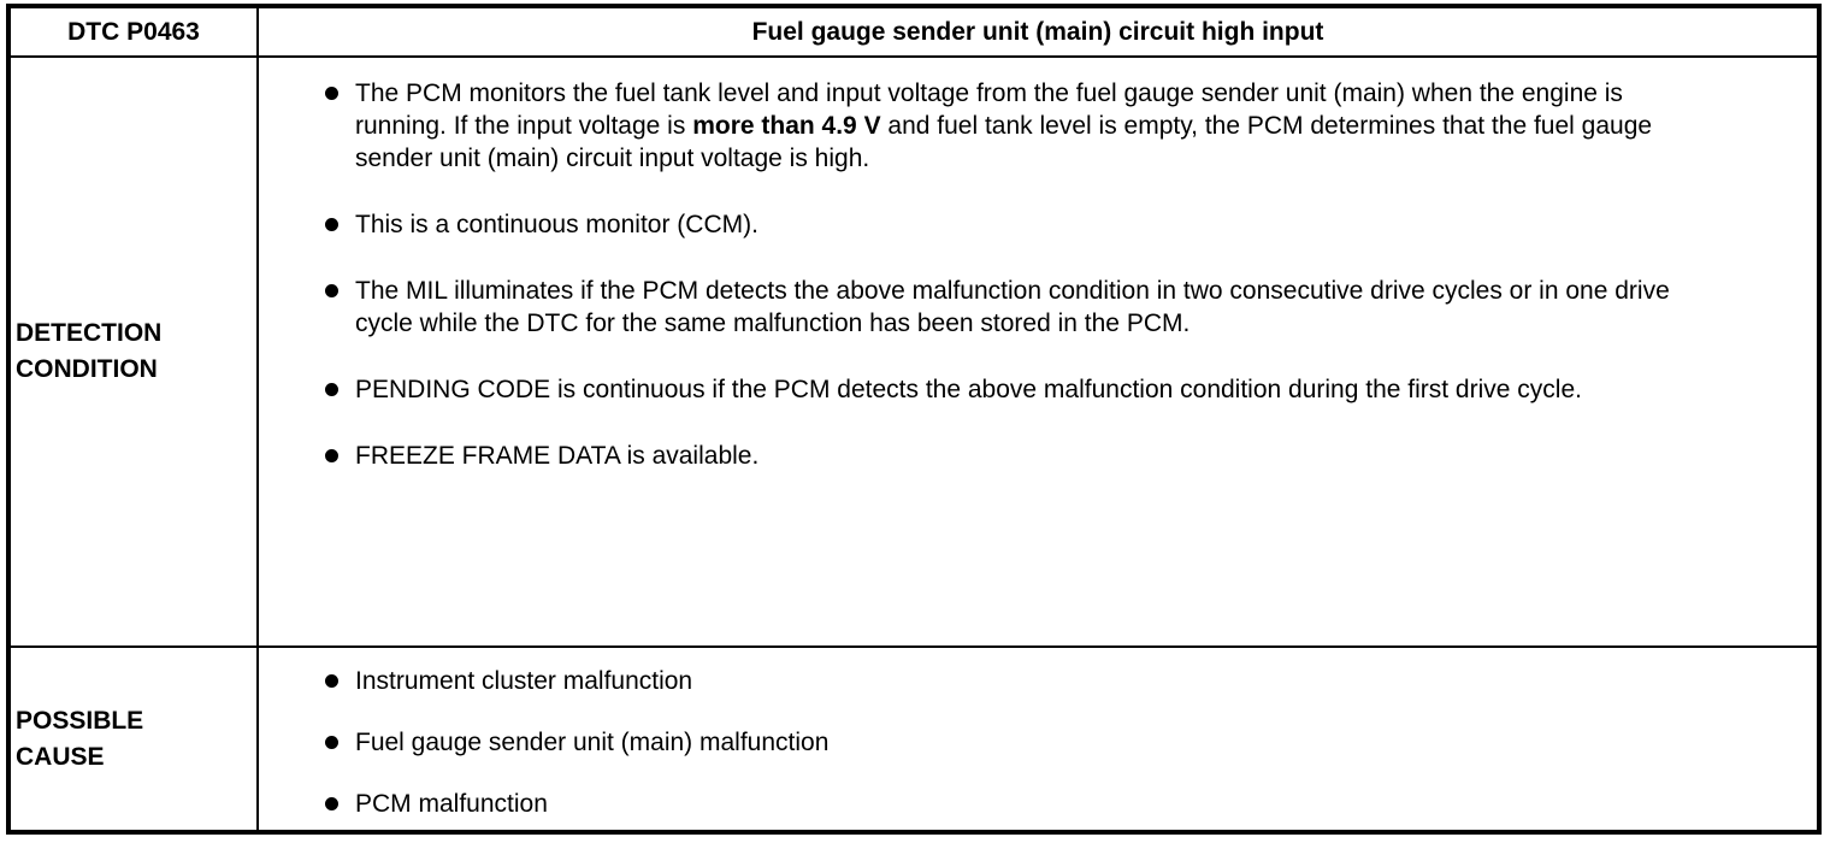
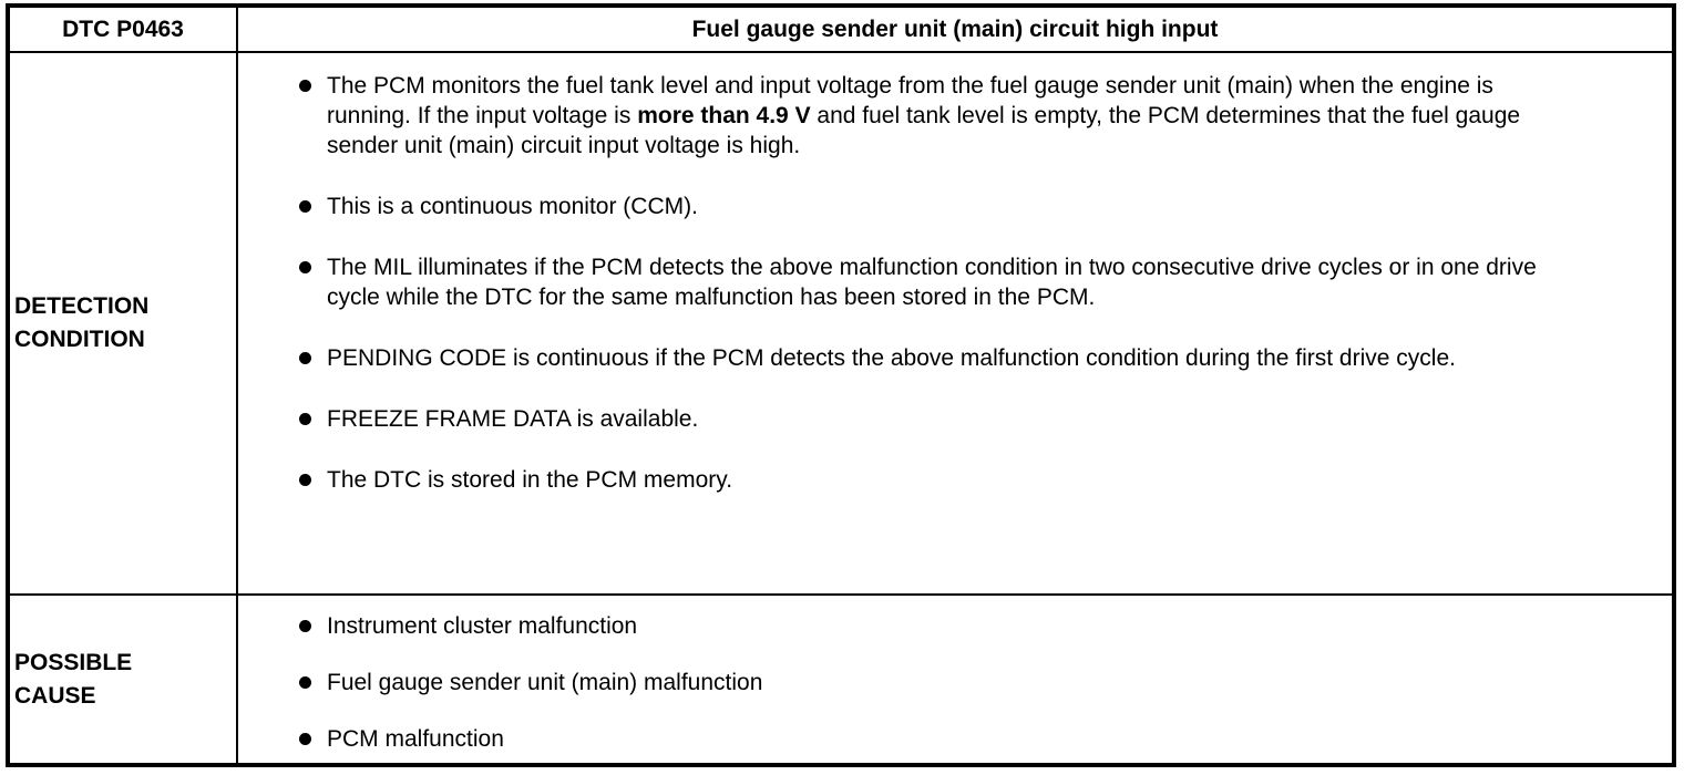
  DTC P0463
  Fuel gauge sender unit (main) circuit high input
  DETECTION CONDITION
  The PCM monitors the fuel tank level and input voltage from the fuel gauge sender unit (main) when the engine is running. If the input voltage is more than 4.9 V and fuel tank level is empty, the PCM determines that the fuel gauge sender unit (main) circuit input voltage is high.
  This is a continuous monitor (CCM).
  The MIL illuminates if the PCM detects the above malfunction condition in two consecutive drive cycles or in one drive cycle while the DTC for the same malfunction has been stored in the PCM.
  PENDING CODE is continuous if the PCM detects the above malfunction condition during the first drive cycle.
  FREEZE FRAME DATA is available.
+ The DTC is stored in the PCM memory.
  POSSIBLE CAUSE
  Instrument cluster malfunction
  Fuel gauge sender unit (main) malfunction
  PCM malfunction
